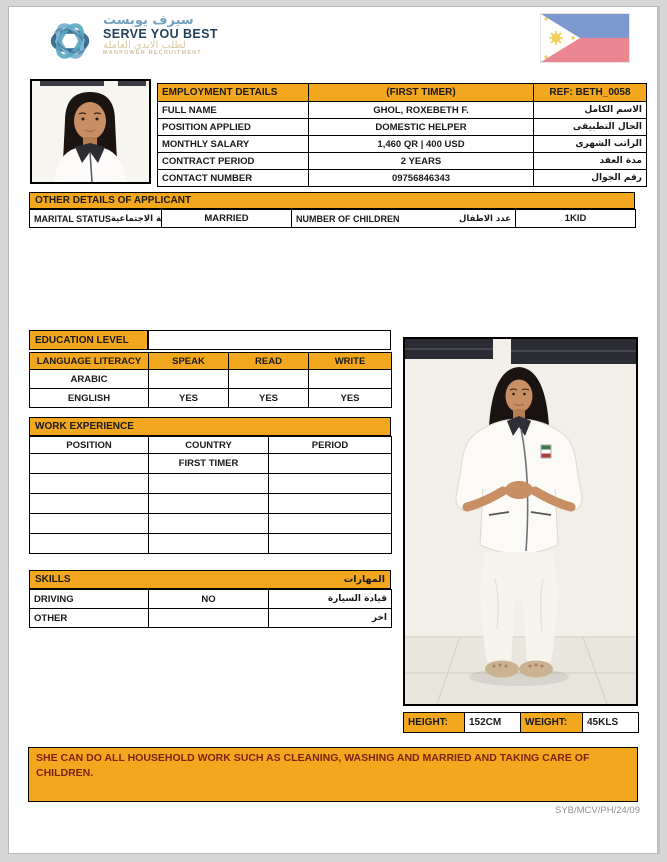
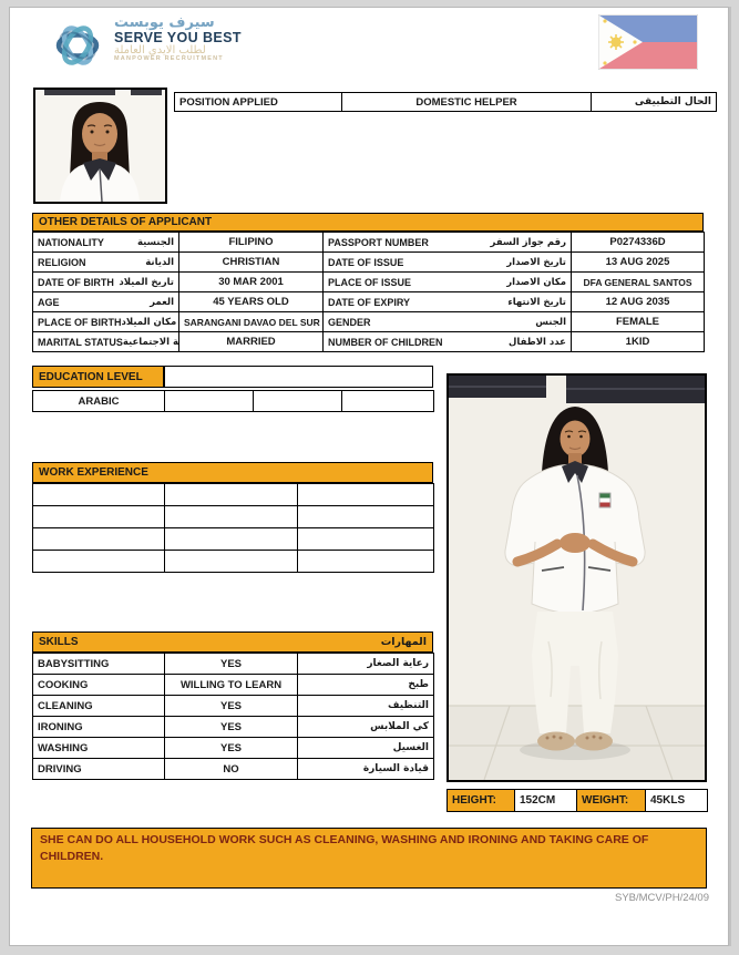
  سيرف يوبست
  SERVE YOU BEST
  لطلب الايدي العاملة
- EMPLOYMENT DETAILS	(FIRST TIMER)	REF: BETH_0058
- FULL NAME	GHOL, ROXEBETH F.	الاسم الكامل
  POSITION APPLIED	DOMESTIC HELPER	الحال التطبيقى
- MONTHLY SALARY	1,460 QR | 400 USD	الراتب الشهرى
- CONTRACT PERIOD	2 YEARS	مدة العقد
- CONTACT NUMBER	09756846343	رقم الجوال
  OTHER DETAILS OF APPLICANT
+ NATIONALITY الجنسية	FILIPINO	PASSPORT NUMBER رقم جواز السفر	P0274336D
+ RELIGION الديانة	CHRISTIAN	DATE OF ISSUE تاريخ الاصدار	13 AUG 2025
+ DATE OF BIRTH تاريخ الميلاد	30 MAR 2001	PLACE OF ISSUE مكان الاصدار	DFA GENERAL SANTOS
+ AGE العمر	45 YEARS OLD	DATE OF EXPIRY تاريخ الانتهاء	12 AUG 2035
+ PLACE OF BIRTH مكان الميلاد	SARANGANI DAVAO DEL SUR	GENDER الجنس	FEMALE
  MARITAL STATUS ة الاجتماعية	MARRIED	NUMBER OF CHILDREN عدد الاطفال	1KID
  EDUCATION LEVEL
- LANGUAGE LITERACY	SPEAK	READ	WRITE
  ARABIC
- ENGLISH	YES	YES	YES
  WORK EXPERIENCE
- POSITION	COUNTRY	PERIOD
- 	FIRST TIMER
  SKILLS
  المهارات
+ BABYSITTING	YES	رعاية الصغار
+ COOKING	WILLING TO LEARN	طبخ
+ CLEANING	YES	التنظيف
+ IRONING	YES	كي الملابس
+ WASHING	YES	الغسيل
  DRIVING	NO	قيادة السيارة
- OTHER		اخر
  HEIGHT:	152CM	WEIGHT:	45KLS
- SHE CAN DO ALL HOUSEHOLD WORK SUCH AS CLEANING, WASHING AND MARRIED AND TAKING CARE OF CHILDREN.
+ SHE CAN DO ALL HOUSEHOLD WORK SUCH AS CLEANING, WASHING AND IRONING AND TAKING CARE OF CHILDREN.
  SYB/MCV/PH/24/09
